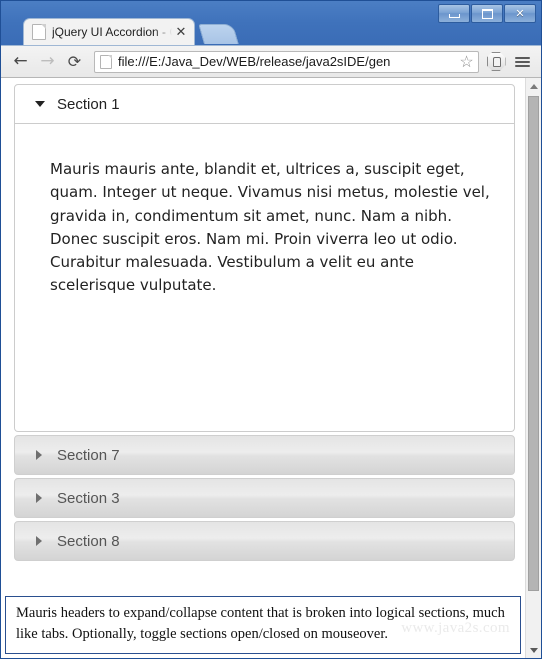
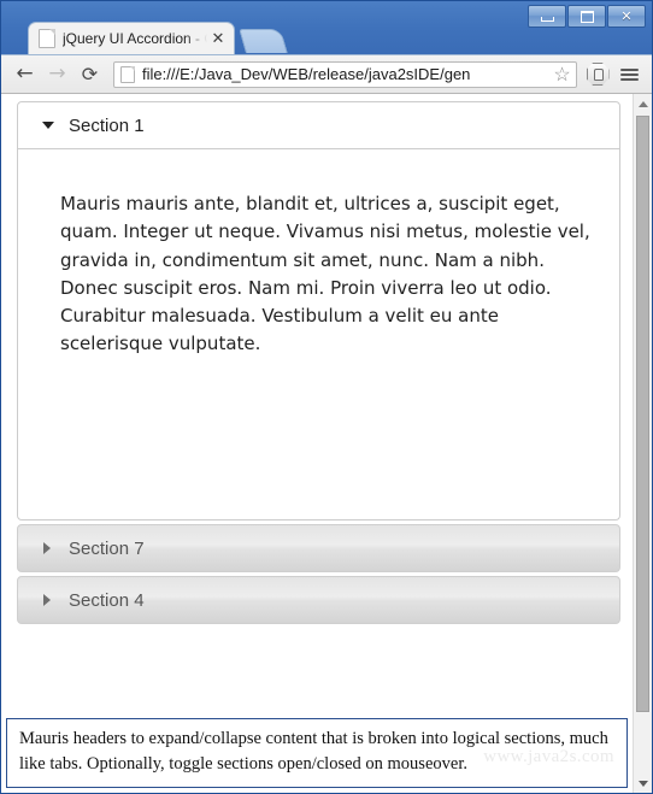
  jQuery UI Accordion -
  ✕
  ✕
  ←
  →
  ⟳
  file:///E:/Java_Dev/WEB/release/java2sIDE/gen
  ☆
  Section 1
  Mauris mauris ante, blandit et, ultrices a, suscipit eget, quam. Integer ut neque. Vivamus nisi metus, molestie vel, gravida in, condimentum sit amet, nunc. Nam a nibh. Donec suscipit eros. Nam mi. Proin viverra leo ut odio. Curabitur malesuada. Vestibulum a velit eu ante scelerisque vulputate.
  Section 7
- Section 3
- Section 8
+ Section 4
  Mauris headers to expand/collapse content that is broken into logical sections, much like tabs. Optionally, toggle sections open/closed on mouseover.
